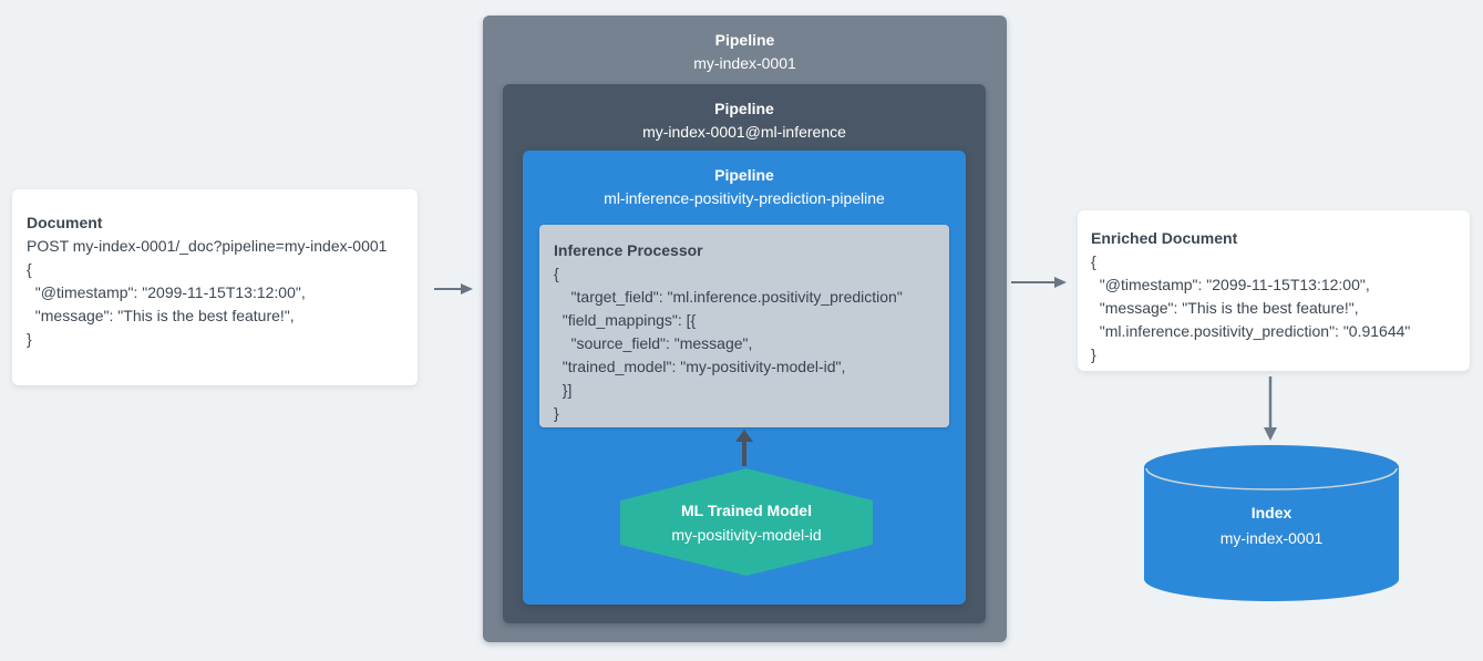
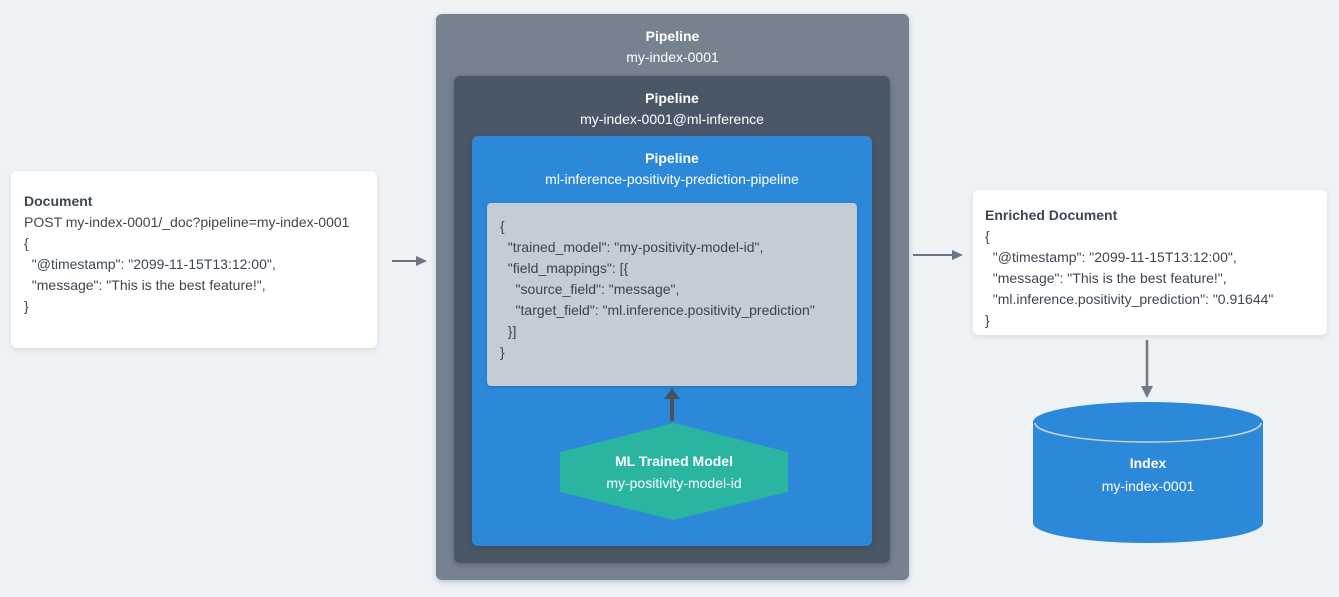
  Document
  POST my-index-0001/_doc?pipeline=my-index-0001
  {
  "@timestamp": "2099-11-15T13:12:00",
  "message": "This is the best feature!",
  }
  Pipeline
  my-index-0001
  Pipeline
  my-index-0001@ml-inference
  Pipeline
  ml-inference-positivity-prediction-pipeline
- Inference Processor
  {
- "target_field": "ml.inference.positivity_prediction"
+ "trained_model": "my-positivity-model-id",
  "field_mappings": [{
  "source_field": "message",
- "trained_model": "my-positivity-model-id",
+ "target_field": "ml.inference.positivity_prediction"
  }]
  }
  ML Trained Model
  my-positivity-model-id
  Enriched Document
  {
  "@timestamp": "2099-11-15T13:12:00",
  "message": "This is the best feature!",
  "ml.inference.positivity_prediction": "0.91644"
  }
  Index
  my-index-0001
